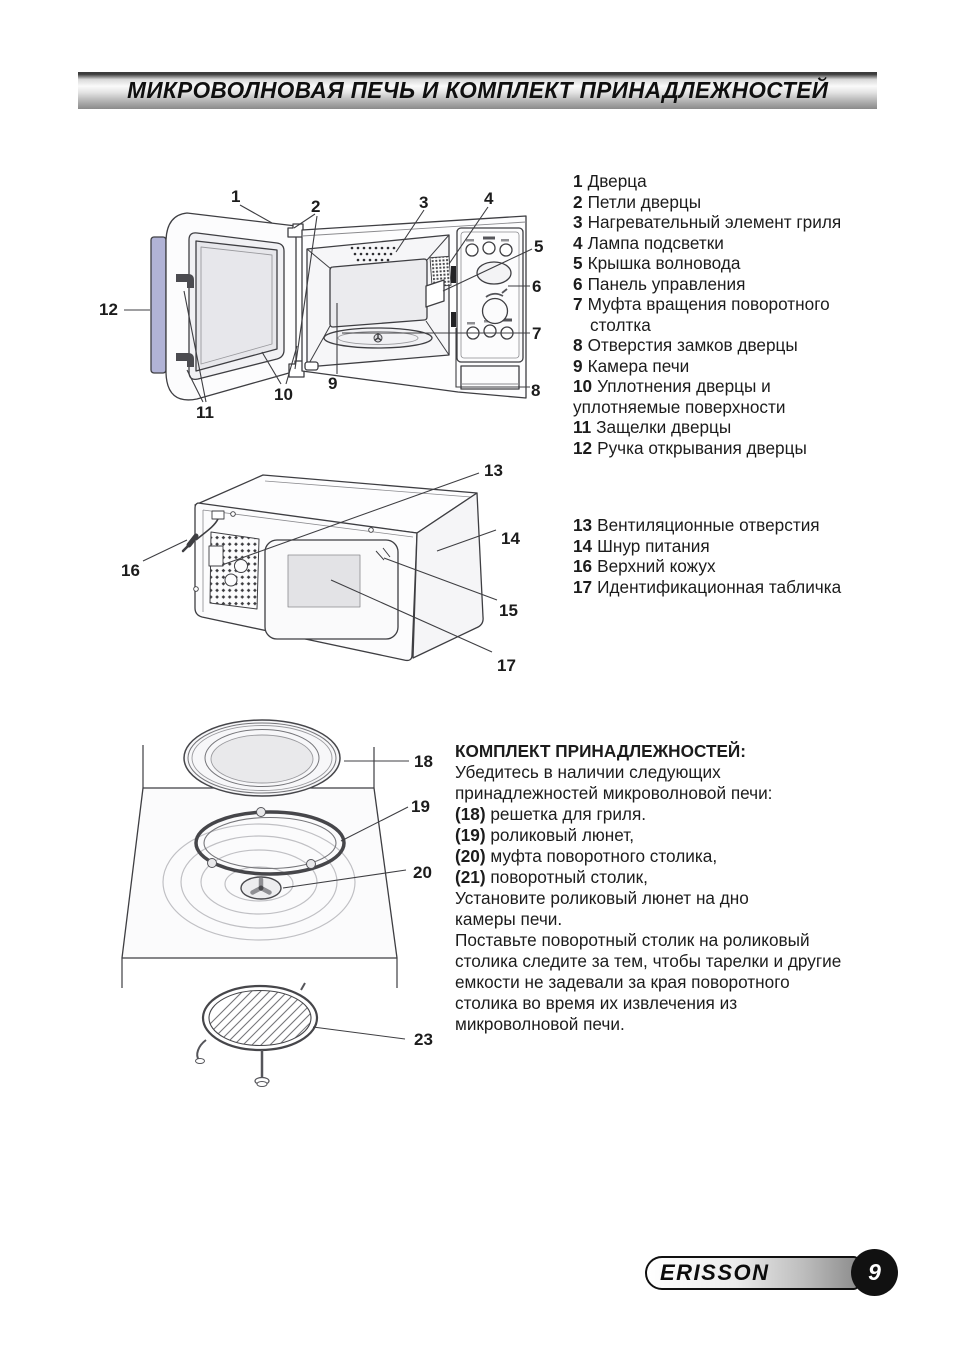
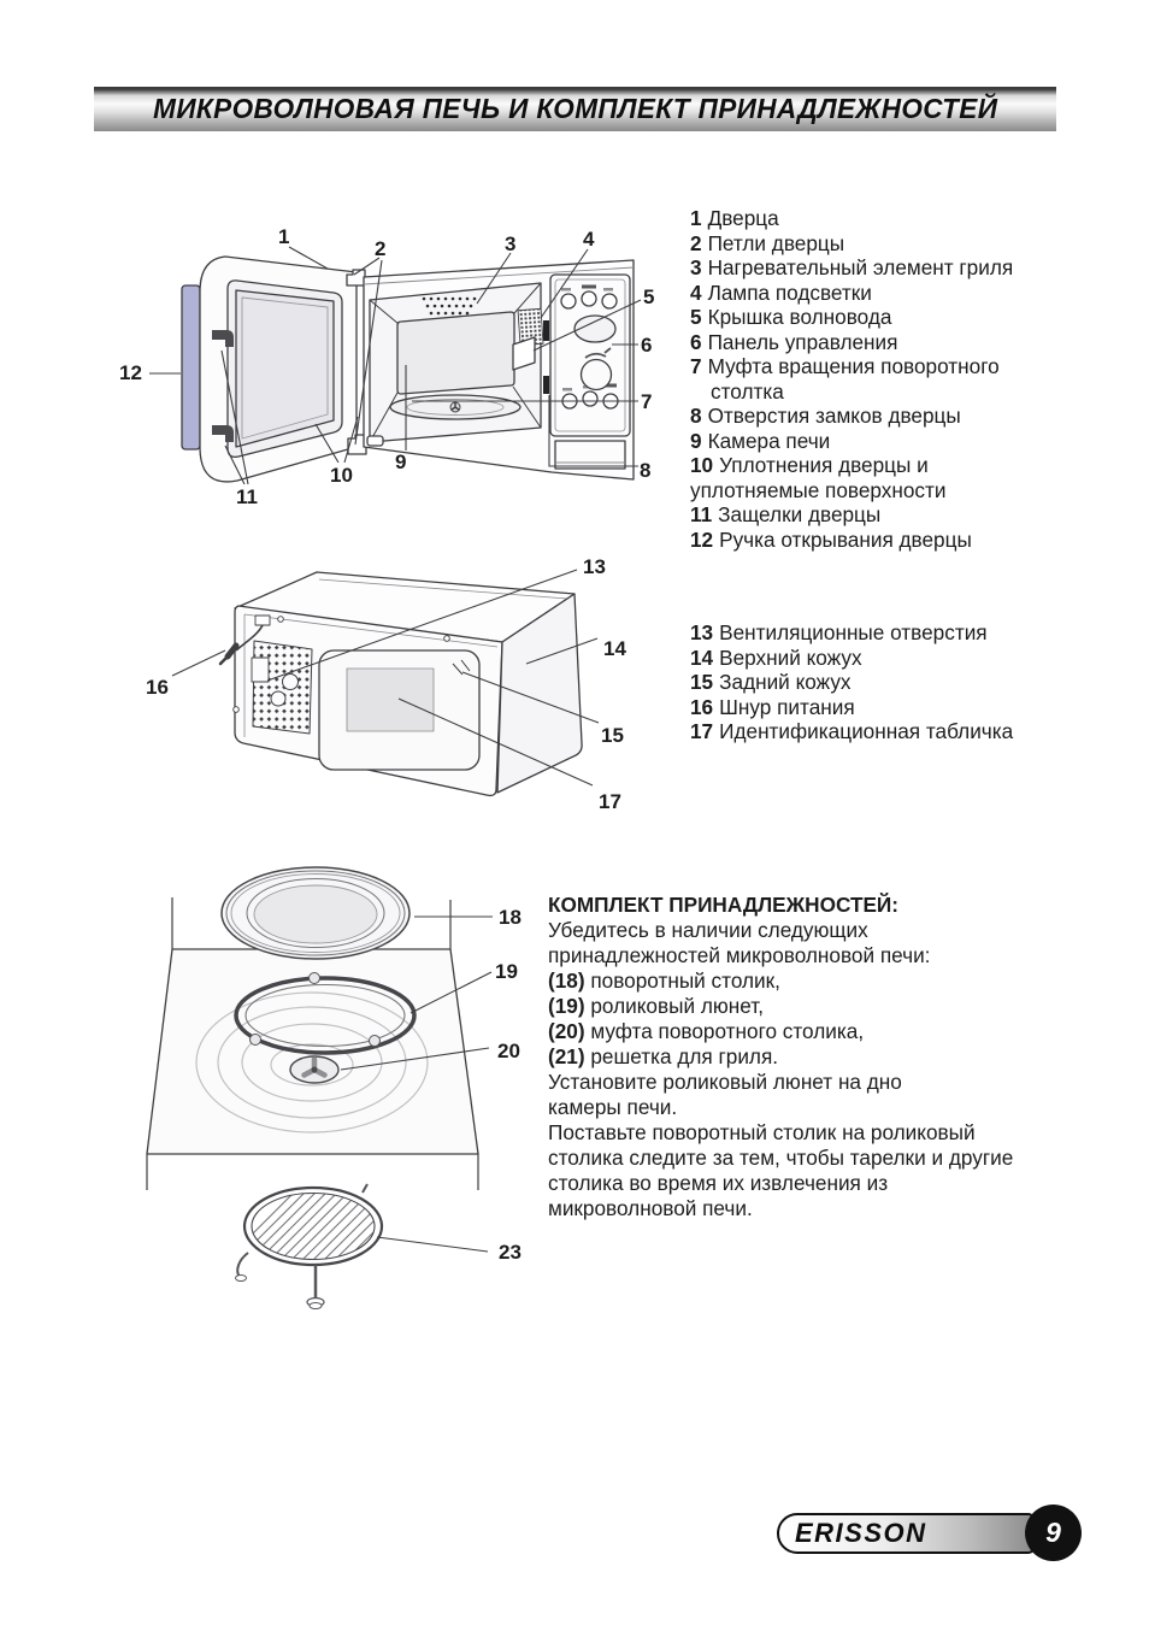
  МИКРОВОЛНОВАЯ ПЕЧЬ И КОМПЛЕКТ ПРИНАДЛЕЖНОСТЕЙ
  1
  2
  3
  4
  5
  6
  7
  8
  9
  10
  11
  12
  1 Дверца
  2 Петли дверцы
  3 Нагревательный элемент гриля
  4 Лампа подсветки
  5 Крышка волновода
  6 Панель управления
  7 Муфта вращения поворотного
  столтка
  8 Отверстия замков дверцы
  9 Камера печи
  10 Уплотнения дверцы и
  уплотняемые поверхности
  11 Защелки дверцы
  12 Ручка открывания дверцы
  13
  14
  15
  16
  17
  13 Вентиляционные отверстия
- 14 Шнур питания
+ 14 Верхний кожух
+ 15 Задний кожух
- 16 Верхний кожух
+ 16 Шнур питания
  17 Идентификационная табличка
  18
  19
  20
  23
  КОМПЛЕКТ ПРИНАДЛЕЖНОСТЕЙ:
  Убедитесь в наличии следующих
  принадлежностей микроволновой печи:
- (18) решетка для гриля.
+ (18) поворотный столик,
  (19) роликовый люнет,
  (20) муфта поворотного столика,
- (21) поворотный столик,
+ (21) решетка для гриля.
  Установите роликовый люнет на дно
  камеры печи.
  Поставьте поворотный столик на роликовый
  столика следите за тем, чтобы тарелки и другие
- емкости не задевали за края поворотного
  столика во время их извлечения из
  микроволновой печи.
  ERISSON
  9
